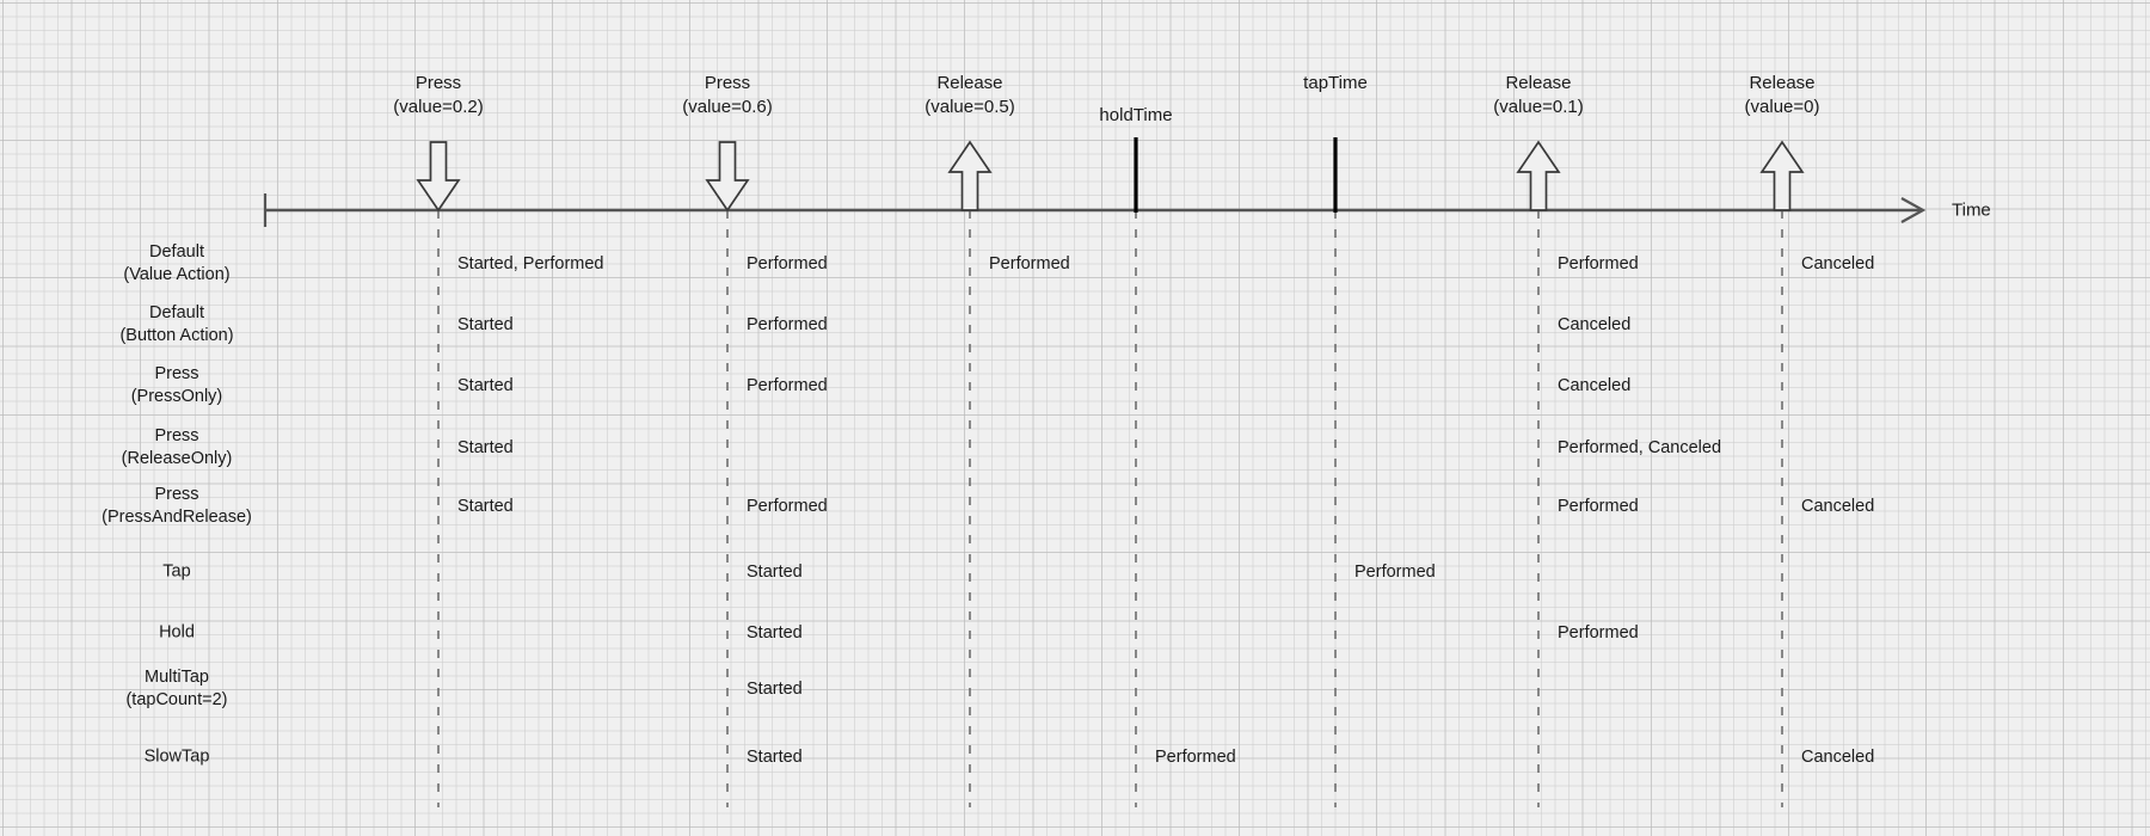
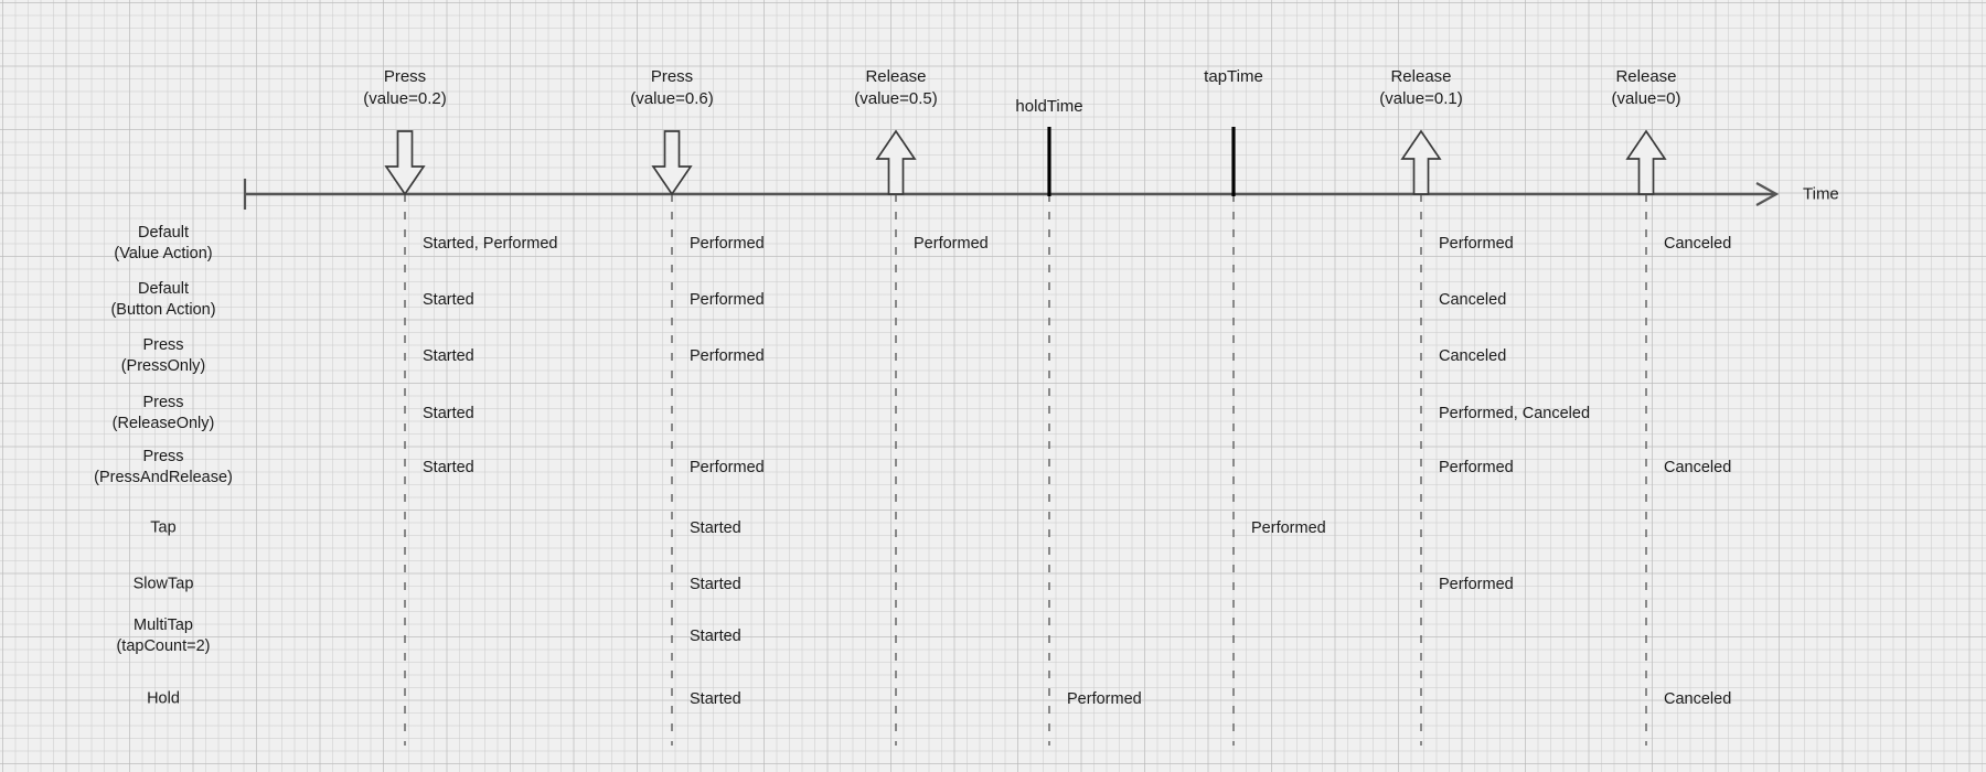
  Press
  (value=0.2)
  Press
  (value=0.6)
  Release
  (value=0.5)
  holdTime
  tapTime
  Release
  (value=0.1)
  Release
  (value=0)
  Default
  (Value Action)
  Default
  (Button Action)
  Press
  (PressOnly)
  Press
  (ReleaseOnly)
  Press
  (PressAndRelease)
  Tap
- Hold
+ SlowTap
  MultiTap
  (tapCount=2)
- SlowTap
+ Hold
  Started, Performed
  Performed
  Performed
  Performed
  Canceled
  Started
  Performed
  Canceled
  Started
  Performed
  Canceled
  Started
  Performed, Canceled
  Started
  Performed
  Performed
  Canceled
  Started
  Performed
  Started
  Performed
  Started
  Started
  Performed
  Canceled
  Time
